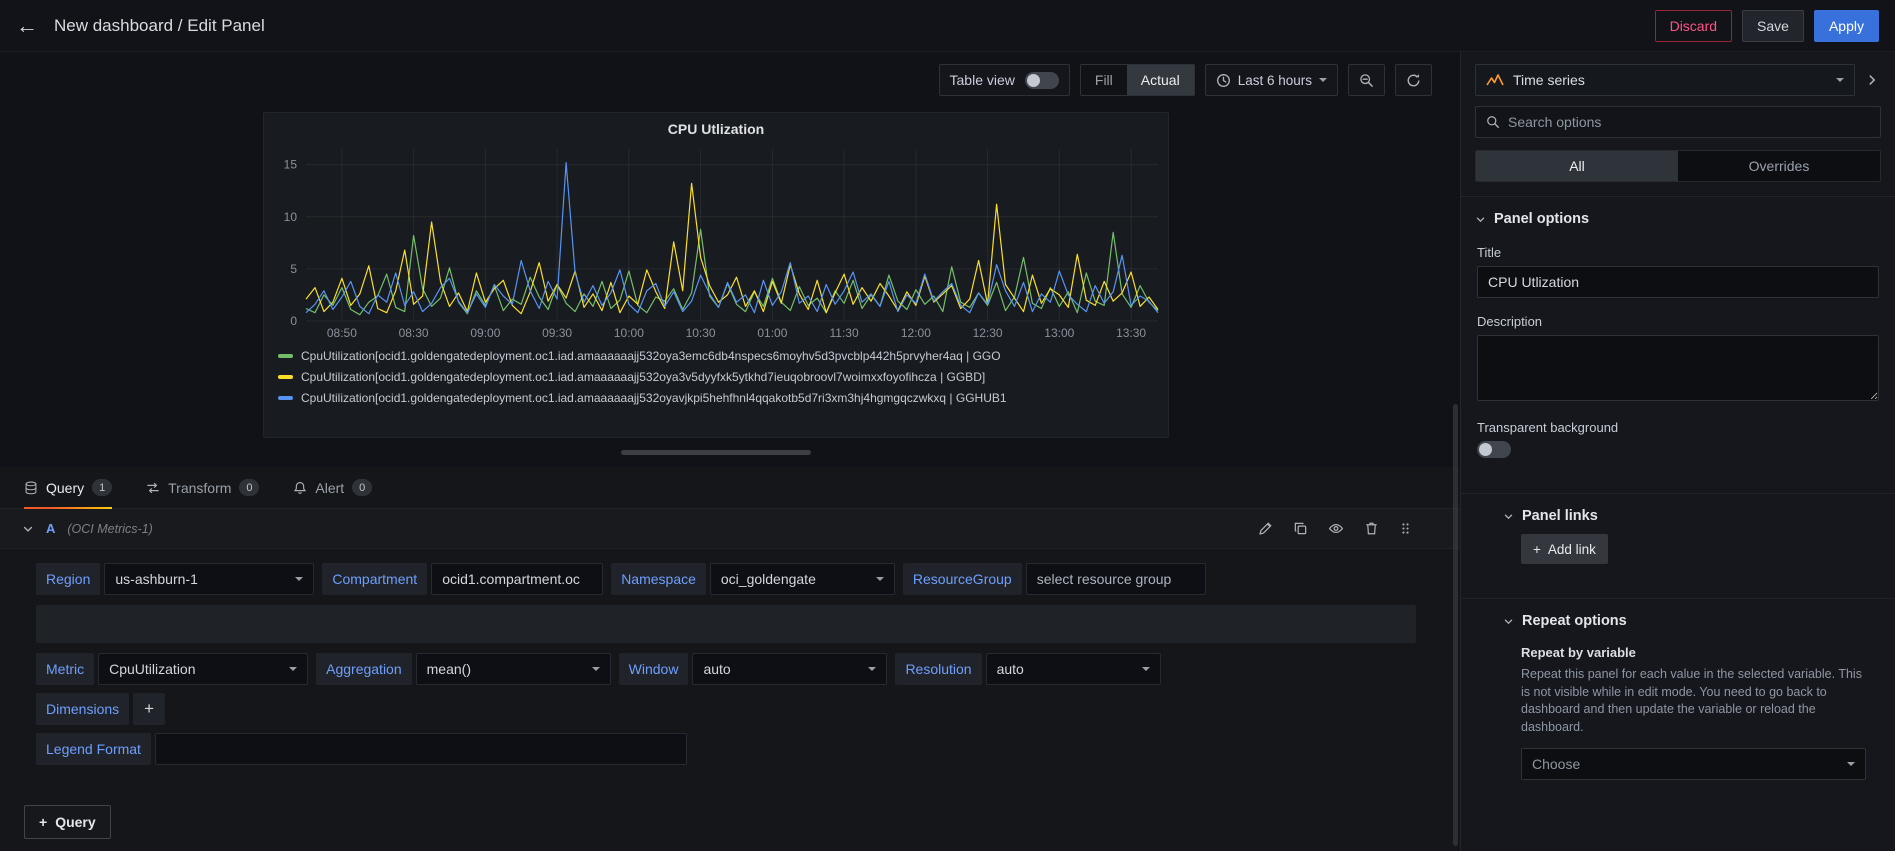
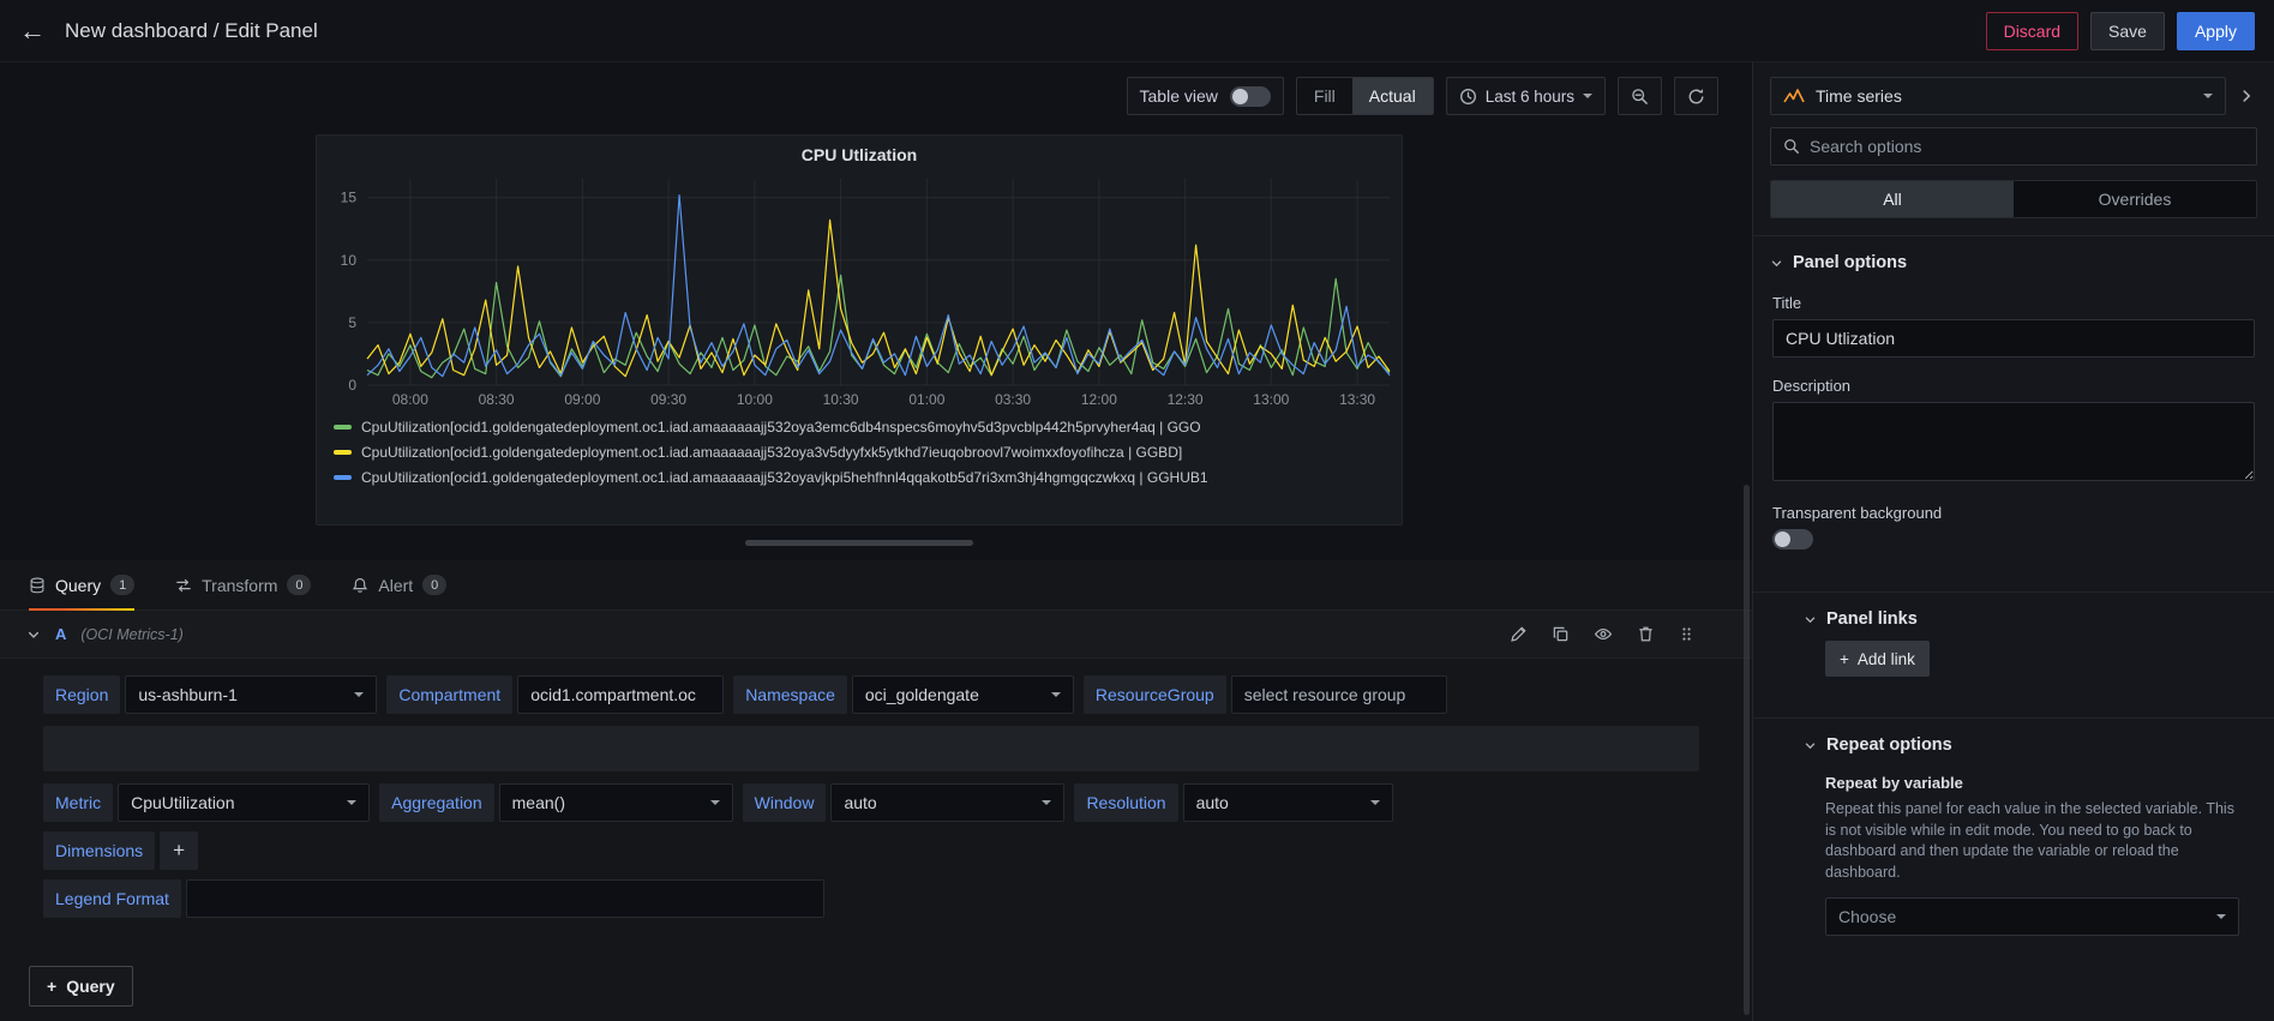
  ←
  New dashboard / Edit Panel
  Discard
  Save
  Apply
  Table view
  Fill
  Actual
  Last 6 hours
  CPU Utlization
  0
  5
  10
  15
- 08:50
+ 08:00
  08:30
  09:00
  09:30
  10:00
  10:30
  01:00
- 11:30
+ 03:30
  12:00
  12:30
  13:00
  13:30
  CpuUtilization[ocid1.goldengatedeployment.oc1.iad.amaaaaaajj532oya3emc6db4nspecs6moyhv5d3pvcblp442h5prvyher4aq | GGO
  CpuUtilization[ocid1.goldengatedeployment.oc1.iad.amaaaaaajj532oya3v5dyyfxk5ytkhd7ieuqobroovl7woimxxfoyofihcza | GGBD]
  CpuUtilization[ocid1.goldengatedeployment.oc1.iad.amaaaaaajj532oyavjkpi5hehfhnl4qqakotb5d7ri3xm3hj4hgmgqczwkxq | GGHUB1
  Query
  1
  Transform
  0
  Alert
  0
  A
  (OCI Metrics-1)
  Region
  us-ashburn-1
  Compartment
  ocid1.compartment.oc
  Namespace
  oci_goldengate
  ResourceGroup
  select resource group
  Metric
  CpuUtilization
  Aggregation
  mean()
  Window
  auto
  Resolution
  auto
  Dimensions
  +
  Legend Format
  +
  Query
  Time series
  Search options
  All
  Overrides
  Panel options
  Title
  CPU Utlization
  Description
  Transparent background
  Panel links
  +
  Add link
  Repeat options
  Repeat by variable
  Repeat this panel for each value in the selected variable. This is not visible while in edit mode. You need to go back to dashboard and then update the variable or reload the dashboard.
  Choose
